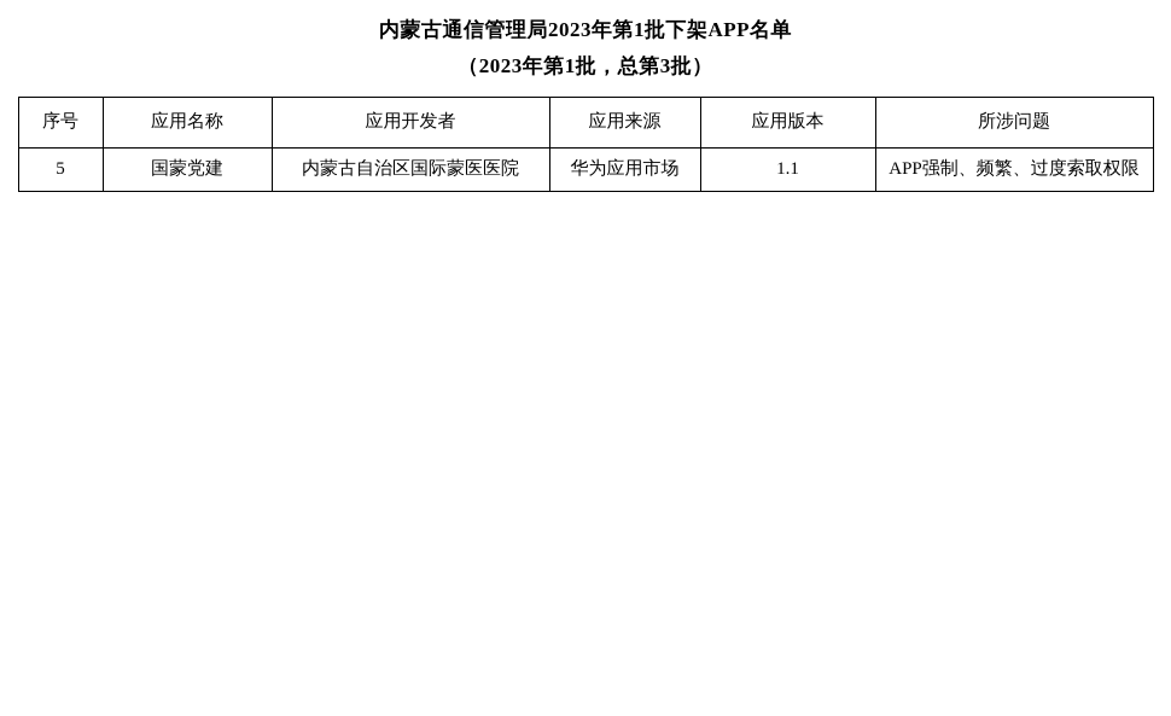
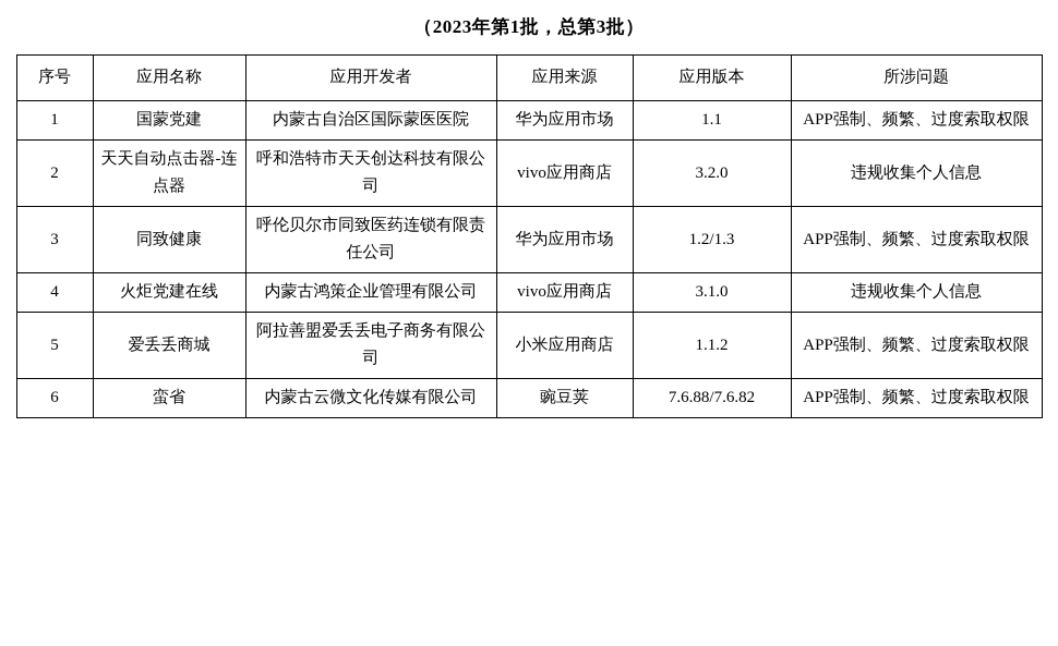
- 内蒙古通信管理局2023年第1批下架APP名单
  （2023年第1批，总第3批）
  序号	应用名称	应用开发者	应用来源	应用版本	所涉问题
- 5	国蒙党建	内蒙古自治区国际蒙医医院	华为应用市场	1.1	APP强制、频繁、过度索取权限
+ 1	国蒙党建	内蒙古自治区国际蒙医医院	华为应用市场	1.1	APP强制、频繁、过度索取权限
+ 2	天天自动点击器-连点器	呼和浩特市天天创达科技有限公司	vivo应用商店	3.2.0	违规收集个人信息
+ 3	同致健康	呼伦贝尔市同致医药连锁有限责任公司	华为应用市场	1.2/1.3	APP强制、频繁、过度索取权限
+ 4	火炬党建在线	内蒙古鸿策企业管理有限公司	vivo应用商店	3.1.0	违规收集个人信息
+ 5	爱丢丢商城	阿拉善盟爱丢丢电子商务有限公司	小米应用商店	1.1.2	APP强制、频繁、过度索取权限
+ 6	蛮省	内蒙古云微文化传媒有限公司	豌豆荚	7.6.88/7.6.82	APP强制、频繁、过度索取权限
